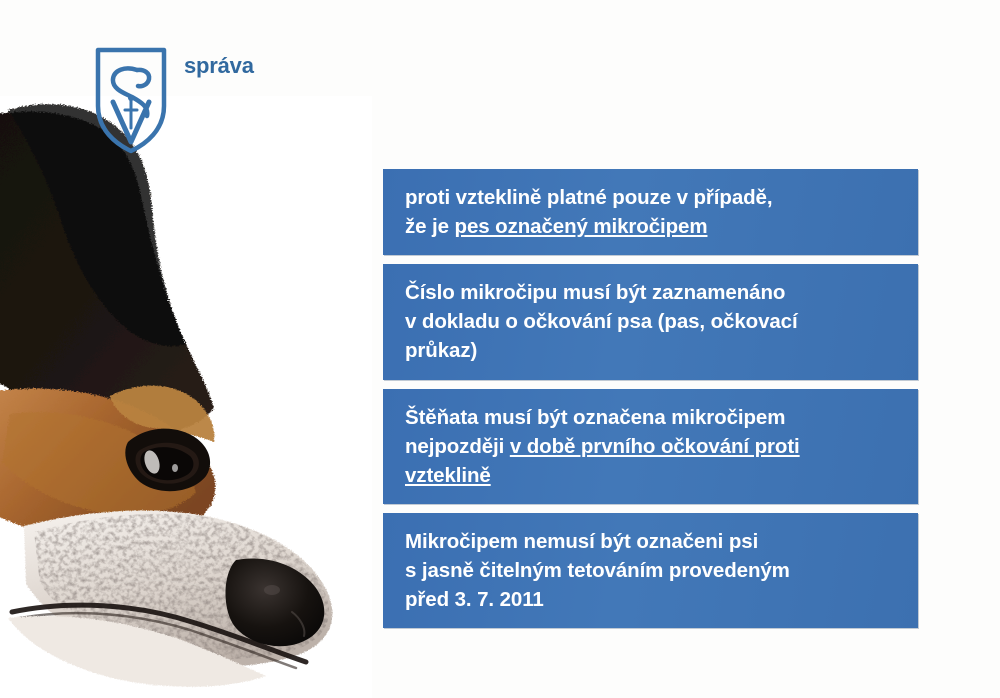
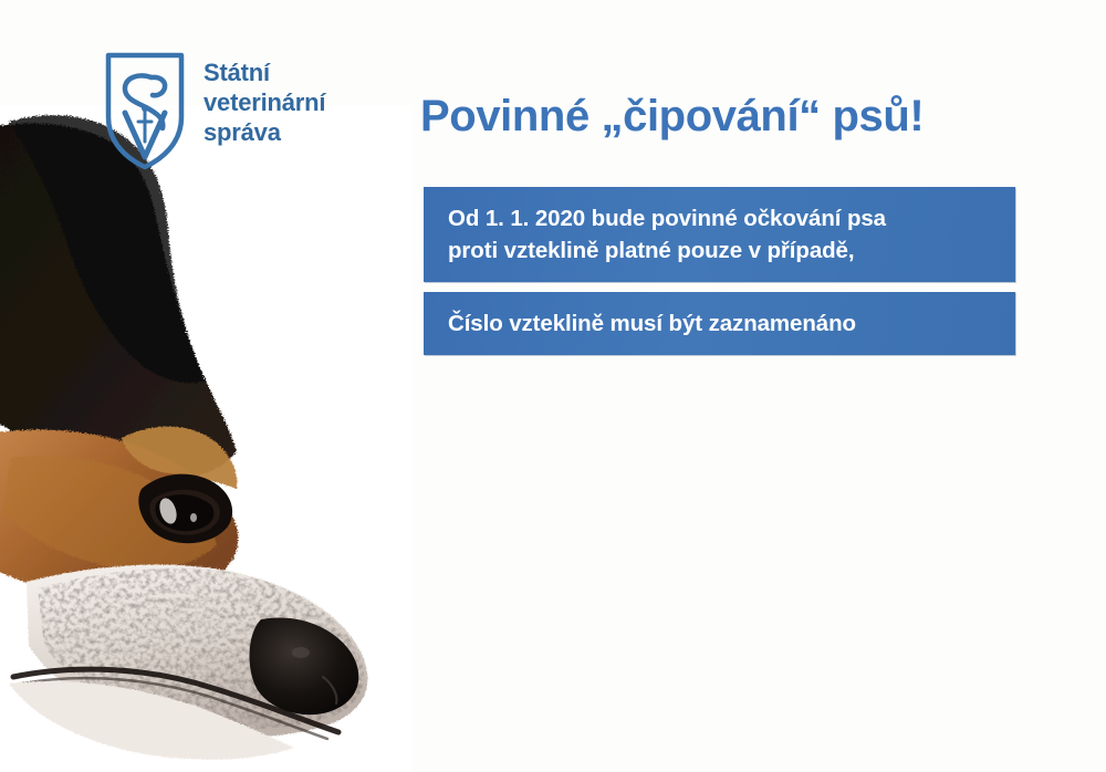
+ Státní
+ veterinární
  správa
+ Povinné „čipování“ psů!
+ Od 1. 1. 2020 bude povinné očkování psa
  proti vzteklině platné pouze v případě,
- že je pes označený mikročipem
- Číslo mikročipu musí být zaznamenáno
+ Číslo vzteklině musí být zaznamenáno
- v dokladu o očkování psa (pas, očkovací
- průkaz)
- Štěňata musí být označena mikročipem
- nejpozději v době prvního očkování proti
- vzteklině
- Mikročipem nemusí být označeni psi
- s jasně čitelným tetováním provedeným
- před 3. 7. 2011
